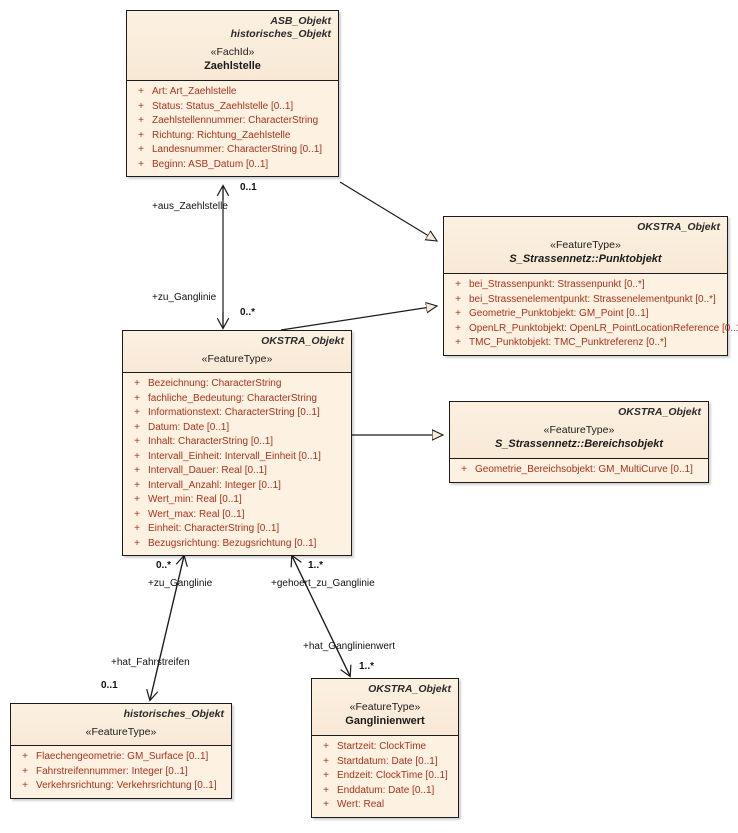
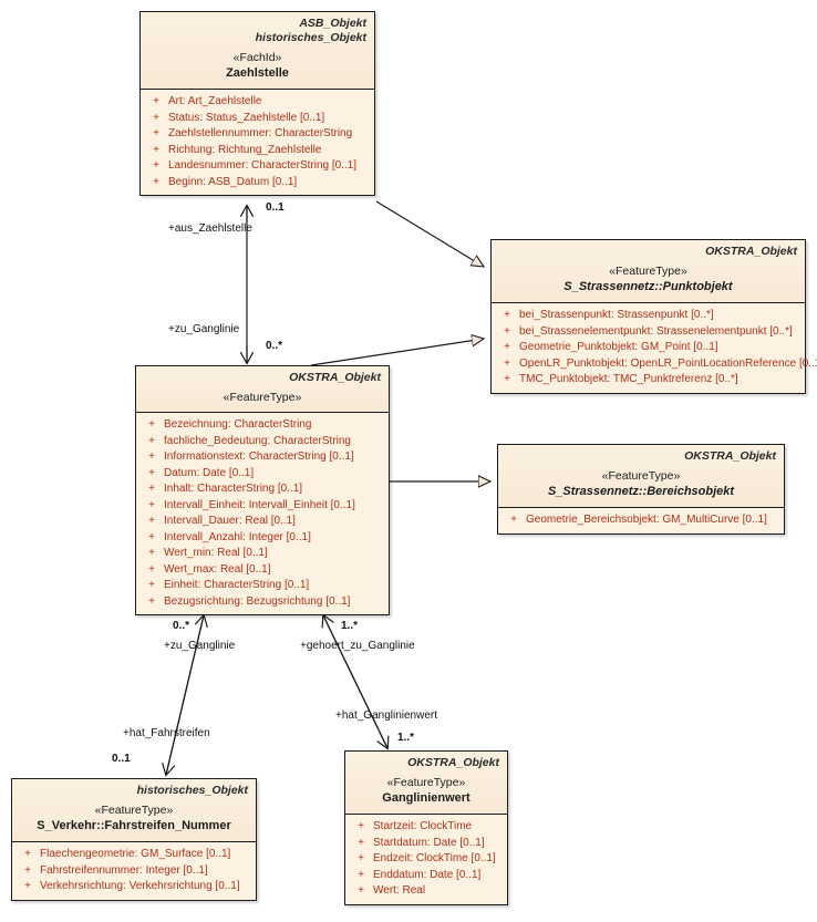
  ASB_Objekt
  historisches_Objekt
  «FachId»
  Zaehlstelle
  +
  Art: Art_Zaehlstelle
  +
  Status: Status_Zaehlstelle [0..1]
  +
  Zaehlstellennummer: CharacterString
  +
  Richtung: Richtung_Zaehlstelle
  +
  Landesnummer: CharacterString [0..1]
  +
  Beginn: ASB_Datum [0..1]
  OKSTRA_Objekt
  «FeatureType»
  S_Strassennetz::Punktobjekt
  +
  bei_Strassenpunkt: Strassenpunkt [0..*]
  +
  bei_Strassenelementpunkt: Strassenelementpunkt [0..*]
  +
  Geometrie_Punktobjekt: GM_Point [0..1]
  +
  OpenLR_Punktobjekt: OpenLR_PointLocationReference [0..
  +
  TMC_Punktobjekt: TMC_Punktreferenz [0..*]
  OKSTRA_Objekt
  «FeatureType»
  +
  Bezeichnung: CharacterString
  +
  fachliche_Bedeutung: CharacterString
  +
  Informationstext: CharacterString [0..1]
  +
  Datum: Date [0..1]
  +
  Inhalt: CharacterString [0..1]
  +
  Intervall_Einheit: Intervall_Einheit [0..1]
  +
  Intervall_Dauer: Real [0..1]
  +
  Intervall_Anzahl: Integer [0..1]
  +
  Wert_min: Real [0..1]
  +
  Wert_max: Real [0..1]
  +
  Einheit: CharacterString [0..1]
  +
  Bezugsrichtung: Bezugsrichtung [0..1]
  OKSTRA_Objekt
  «FeatureType»
  S_Strassennetz::Bereichsobjekt
  +
  Geometrie_Bereichsobjekt: GM_MultiCurve [0..1]
  historisches_Objekt
  «FeatureType»
+ S_Verkehr::Fahrstreifen_Nummer
  +
  Flaechengeometrie: GM_Surface [0..1]
  +
  Fahrstreifennummer: Integer [0..1]
  +
  Verkehrsrichtung: Verkehrsrichtung [0..1]
  OKSTRA_Objekt
  «FeatureType»
  Ganglinienwert
  +
  Startzeit: ClockTime
  +
  Startdatum: Date [0..1]
  +
  Endzeit: ClockTime [0..1]
  +
  Enddatum: Date [0..1]
  +
  Wert: Real
  0..1
  +aus_Zaehlstelle
  +zu_Ganglinie
  0..*
  0..*
  +zu_Ganglinie
  1..*
  +gehoert_zu_Ganglinie
  +hat_Fahrstreifen
  0..1
  +hat_Ganglinienwert
  1..*
